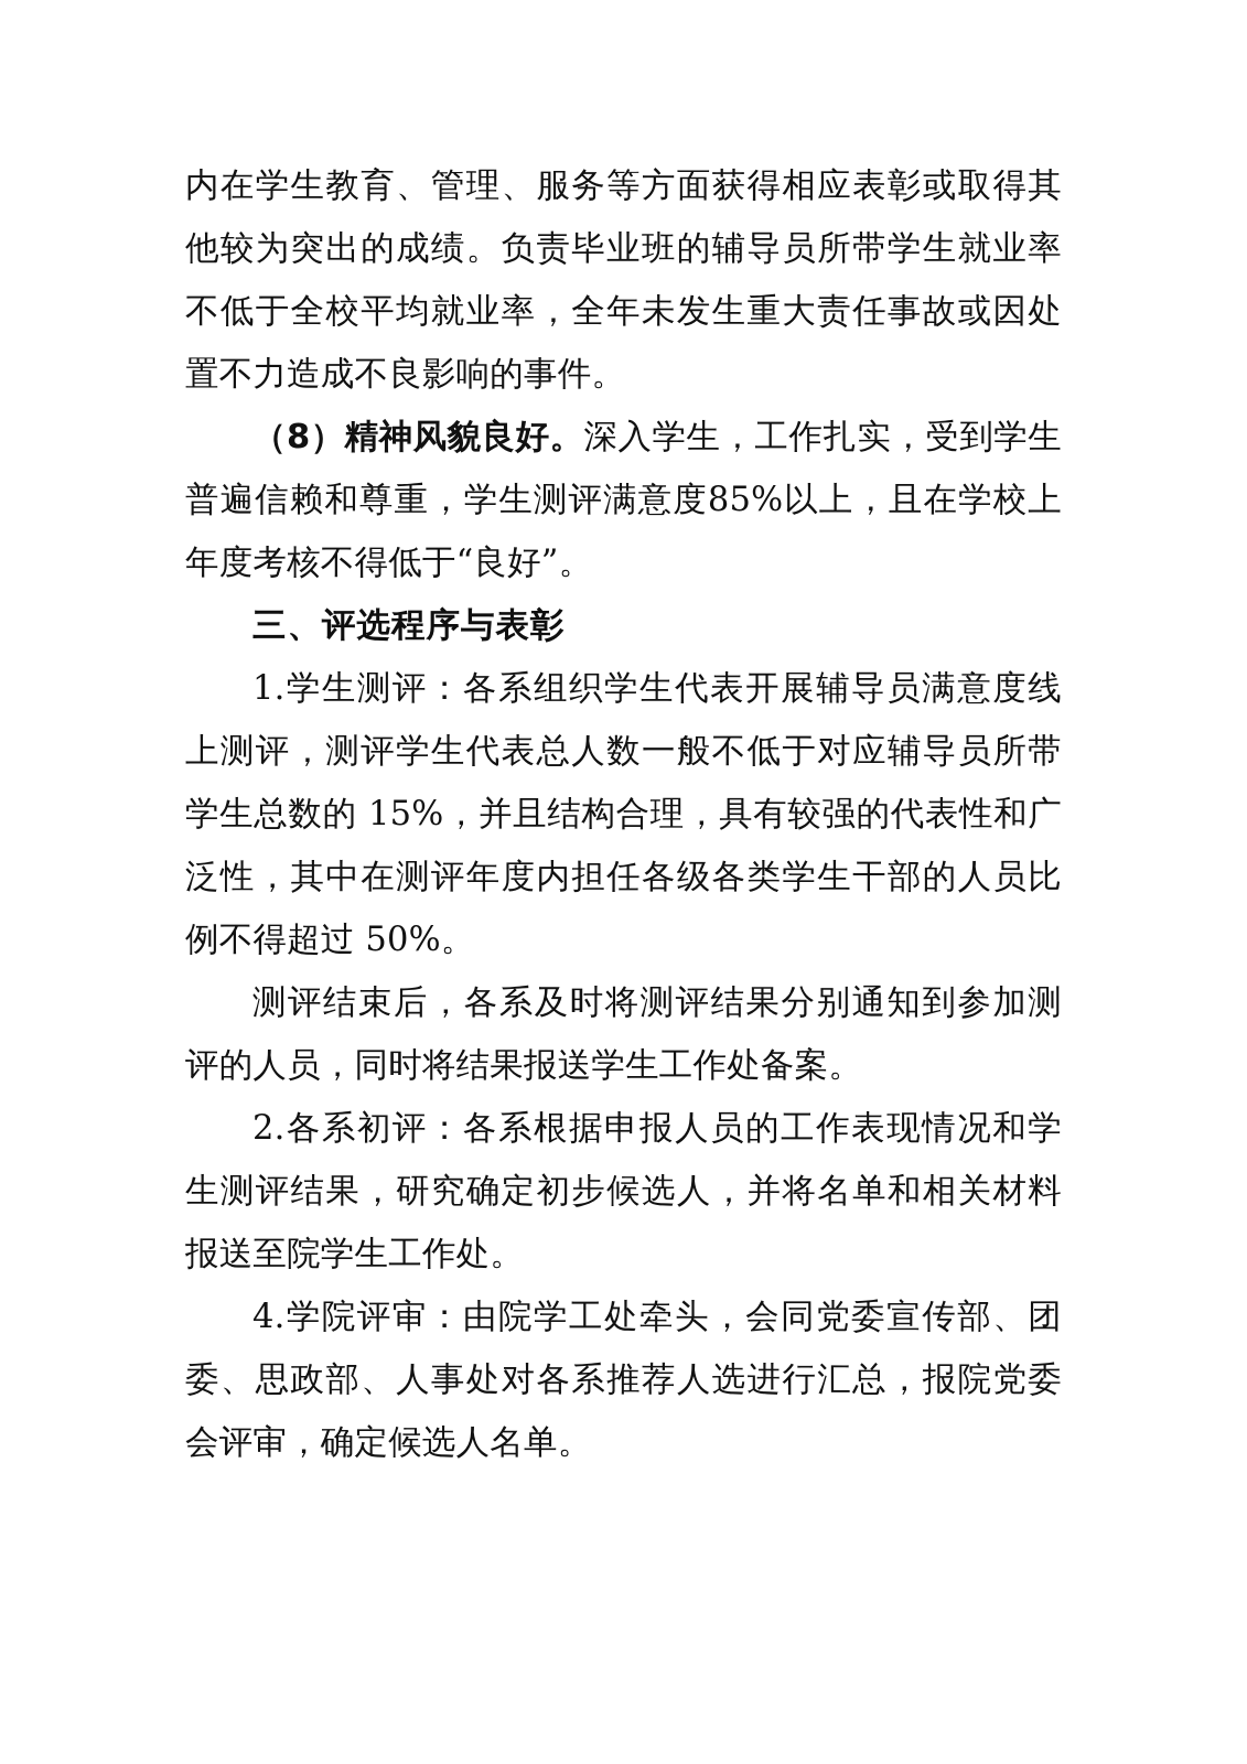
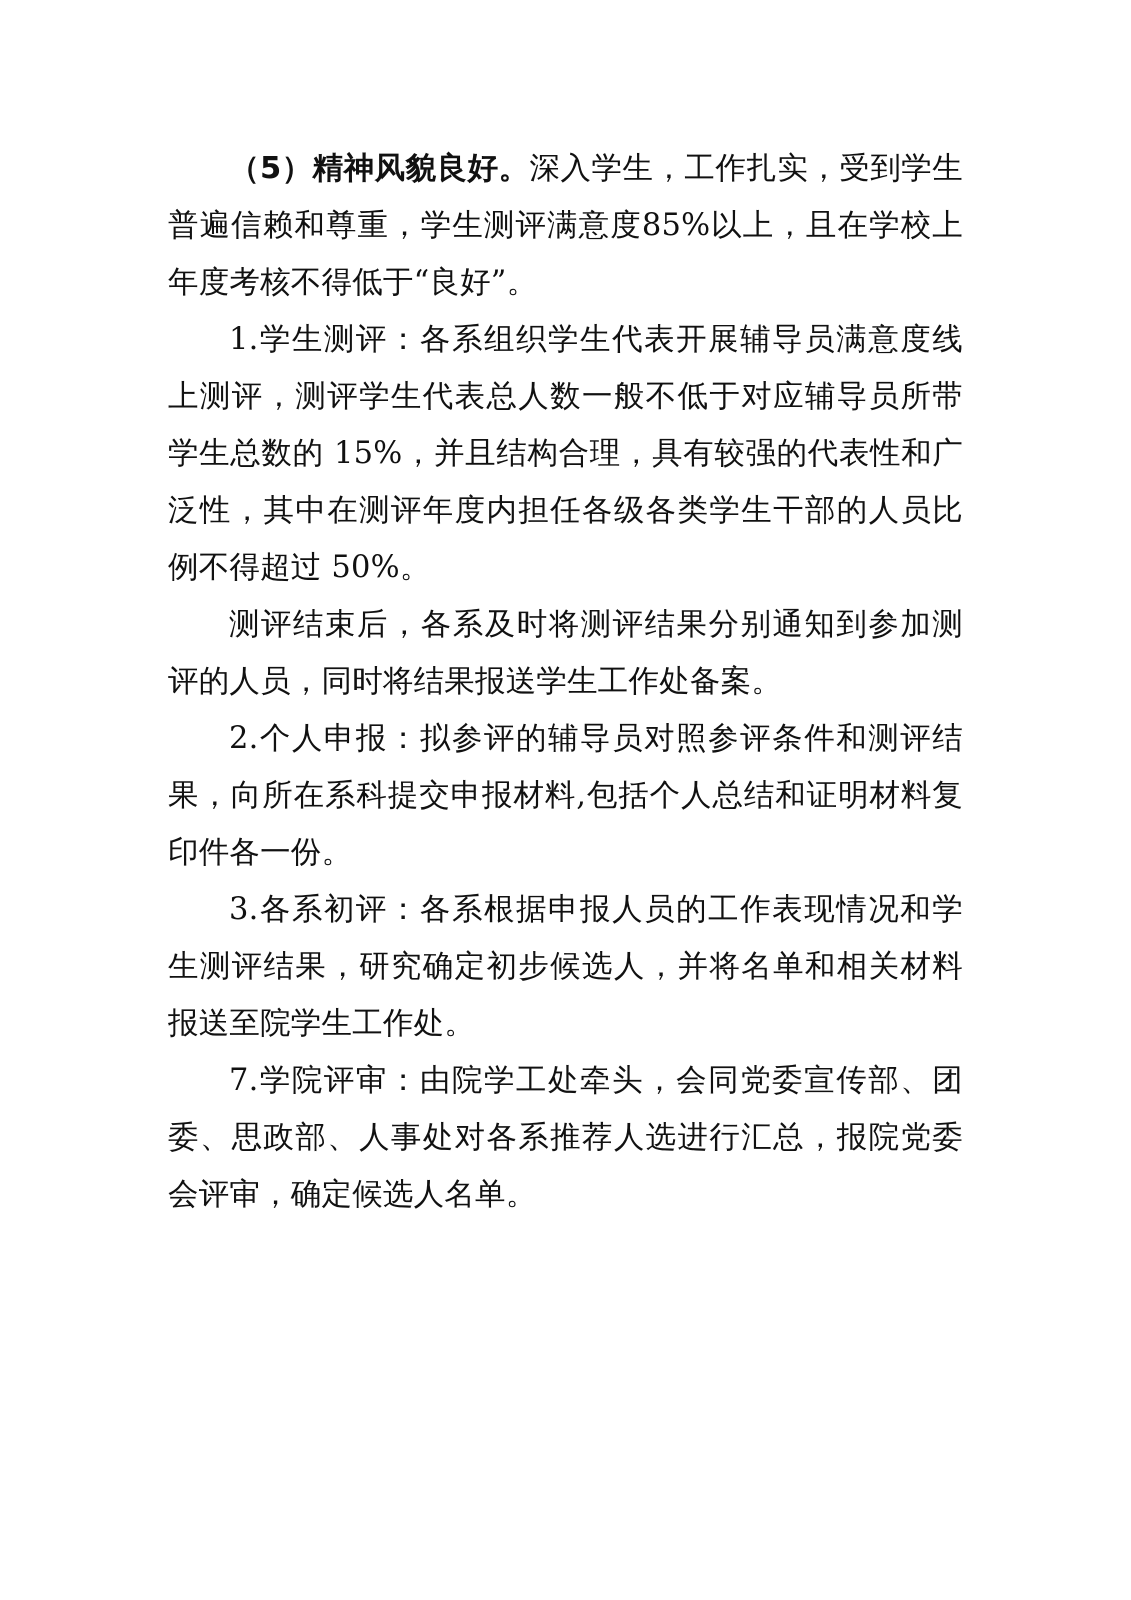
- 内在学生教育、管理、服务等方面获得相应表彰或取得其他较为突出的成绩。负责毕业班的辅导员所带学生就业率不低于全校平均就业率，全年未发生重大责任事故或因处置不力造成不良影响的事件。
- （8）精神风貌良好。深入学生，工作扎实，受到学生普遍信赖和尊重，学生测评满意度85%以上，且在学校上年度考核不得低于“良好”。
+ （5）精神风貌良好。深入学生，工作扎实，受到学生普遍信赖和尊重，学生测评满意度85%以上，且在学校上年度考核不得低于“良好”。
- 三、评选程序与表彰
  1.学生测评：各系组织学生代表开展辅导员满意度线上测评，测评学生代表总人数一般不低于对应辅导员所带学生总数的 15%，并且结构合理，具有较强的代表性和广泛性，其中在测评年度内担任各级各类学生干部的人员比例不得超过 50%。
  测评结束后，各系及时将测评结果分别通知到参加测评的人员，同时将结果报送学生工作处备案。
+ 2.个人申报：拟参评的辅导员对照参评条件和测评结果，向所在系科提交申报材料,包括个人总结和证明材料复印件各一份。
- 2.各系初评：各系根据申报人员的工作表现情况和学生测评结果，研究确定初步候选人，并将名单和相关材料报送至院学生工作处。
+ 3.各系初评：各系根据申报人员的工作表现情况和学生测评结果，研究确定初步候选人，并将名单和相关材料报送至院学生工作处。
- 4.学院评审：由院学工处牵头，会同党委宣传部、团委、思政部、人事处对各系推荐人选进行汇总，报院党委会评审，确定候选人名单。
+ 7.学院评审：由院学工处牵头，会同党委宣传部、团委、思政部、人事处对各系推荐人选进行汇总，报院党委会评审，确定候选人名单。
